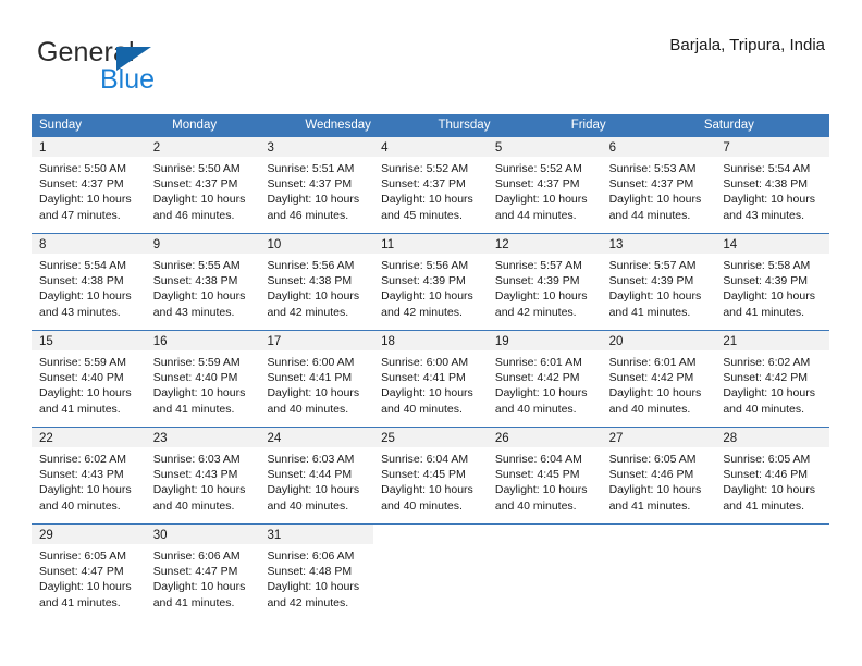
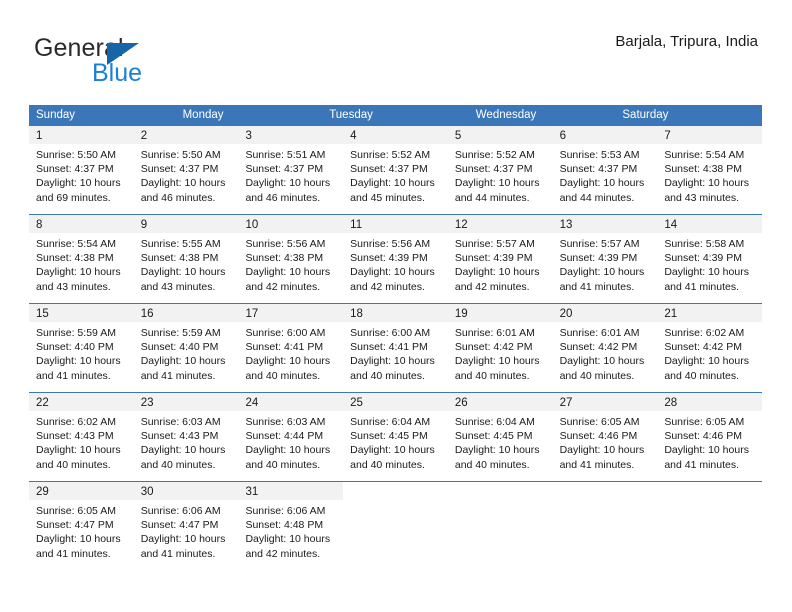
  General
  Blue
  Barjala, Tripura, India
  Sunday
  Monday
+ Tuesday
  Wednesday
- Thursday
- Friday
  Saturday
  1
  Sunrise: 5:50 AM
  Sunset: 4:37 PM
  Daylight: 10 hours
- and 47 minutes.
+ and 69 minutes.
  2
  Sunrise: 5:50 AM
  Sunset: 4:37 PM
  Daylight: 10 hours
  and 46 minutes.
  3
  Sunrise: 5:51 AM
  Sunset: 4:37 PM
  Daylight: 10 hours
  and 46 minutes.
  4
  Sunrise: 5:52 AM
  Sunset: 4:37 PM
  Daylight: 10 hours
  and 45 minutes.
  5
  Sunrise: 5:52 AM
  Sunset: 4:37 PM
  Daylight: 10 hours
  and 44 minutes.
  6
  Sunrise: 5:53 AM
  Sunset: 4:37 PM
  Daylight: 10 hours
  and 44 minutes.
  7
  Sunrise: 5:54 AM
  Sunset: 4:38 PM
  Daylight: 10 hours
  and 43 minutes.
  8
  Sunrise: 5:54 AM
  Sunset: 4:38 PM
  Daylight: 10 hours
  and 43 minutes.
  9
  Sunrise: 5:55 AM
  Sunset: 4:38 PM
  Daylight: 10 hours
  and 43 minutes.
  10
  Sunrise: 5:56 AM
  Sunset: 4:38 PM
  Daylight: 10 hours
  and 42 minutes.
  11
  Sunrise: 5:56 AM
  Sunset: 4:39 PM
  Daylight: 10 hours
  and 42 minutes.
  12
  Sunrise: 5:57 AM
  Sunset: 4:39 PM
  Daylight: 10 hours
  and 42 minutes.
  13
  Sunrise: 5:57 AM
  Sunset: 4:39 PM
  Daylight: 10 hours
  and 41 minutes.
  14
  Sunrise: 5:58 AM
  Sunset: 4:39 PM
  Daylight: 10 hours
  and 41 minutes.
  15
  Sunrise: 5:59 AM
  Sunset: 4:40 PM
  Daylight: 10 hours
  and 41 minutes.
  16
  Sunrise: 5:59 AM
  Sunset: 4:40 PM
  Daylight: 10 hours
  and 41 minutes.
  17
  Sunrise: 6:00 AM
  Sunset: 4:41 PM
  Daylight: 10 hours
  and 40 minutes.
  18
  Sunrise: 6:00 AM
  Sunset: 4:41 PM
  Daylight: 10 hours
  and 40 minutes.
  19
  Sunrise: 6:01 AM
  Sunset: 4:42 PM
  Daylight: 10 hours
  and 40 minutes.
  20
  Sunrise: 6:01 AM
  Sunset: 4:42 PM
  Daylight: 10 hours
  and 40 minutes.
  21
  Sunrise: 6:02 AM
  Sunset: 4:42 PM
  Daylight: 10 hours
  and 40 minutes.
  22
  Sunrise: 6:02 AM
  Sunset: 4:43 PM
  Daylight: 10 hours
  and 40 minutes.
  23
  Sunrise: 6:03 AM
  Sunset: 4:43 PM
  Daylight: 10 hours
  and 40 minutes.
  24
  Sunrise: 6:03 AM
  Sunset: 4:44 PM
  Daylight: 10 hours
  and 40 minutes.
  25
  Sunrise: 6:04 AM
  Sunset: 4:45 PM
  Daylight: 10 hours
  and 40 minutes.
  26
  Sunrise: 6:04 AM
  Sunset: 4:45 PM
  Daylight: 10 hours
  and 40 minutes.
  27
  Sunrise: 6:05 AM
  Sunset: 4:46 PM
  Daylight: 10 hours
  and 41 minutes.
  28
  Sunrise: 6:05 AM
  Sunset: 4:46 PM
  Daylight: 10 hours
  and 41 minutes.
  29
  Sunrise: 6:05 AM
  Sunset: 4:47 PM
  Daylight: 10 hours
  and 41 minutes.
  30
  Sunrise: 6:06 AM
  Sunset: 4:47 PM
  Daylight: 10 hours
  and 41 minutes.
  31
  Sunrise: 6:06 AM
  Sunset: 4:48 PM
  Daylight: 10 hours
  and 42 minutes.
